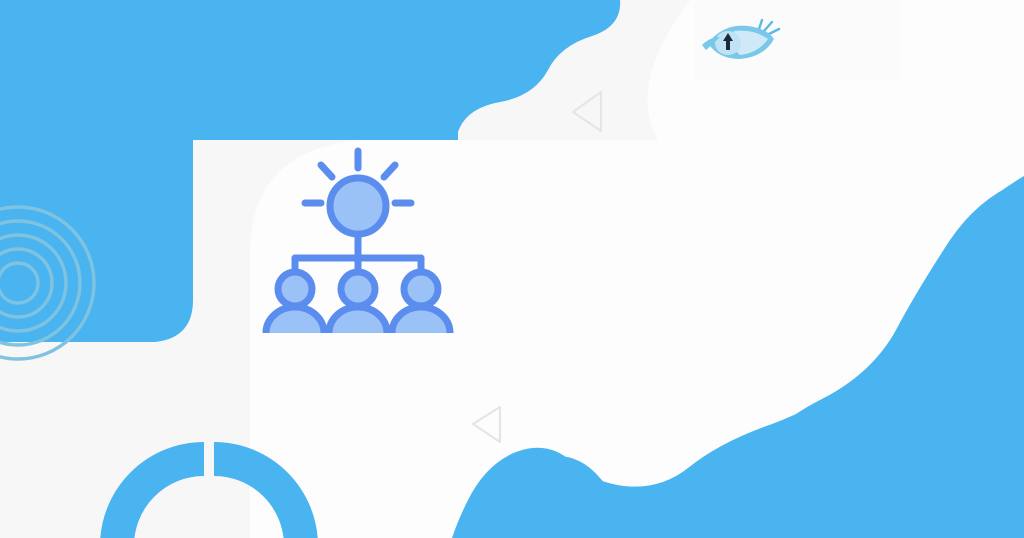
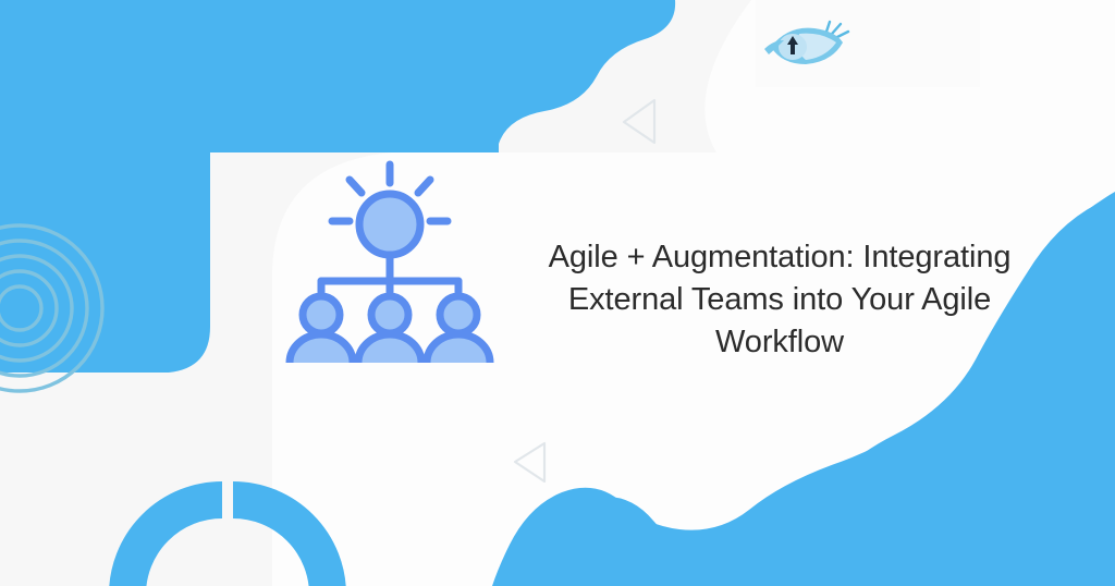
+ Agile + Augmentation: Integrating External Teams into Your Agile Workflow
